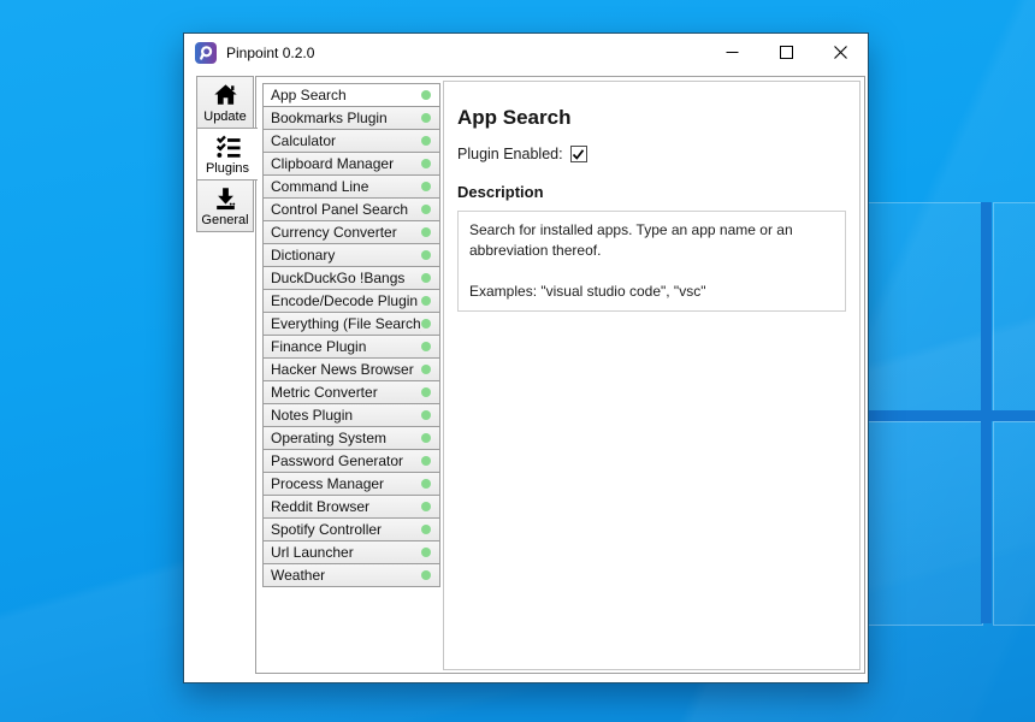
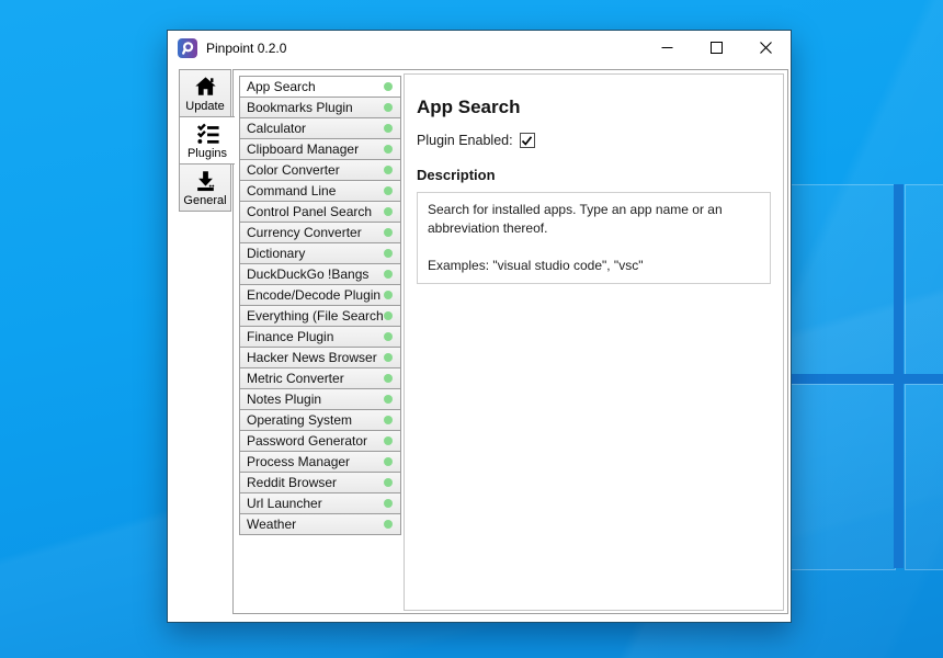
  Pinpoint 0.2.0
  Update
  Plugins
  General
  App Search
  Bookmarks Plugin
  Calculator
  Clipboard Manager
+ Color Converter
  Command Line
  Control Panel Search
  Currency Converter
  Dictionary
  DuckDuckGo !Bangs
  Encode/Decode Plugin
  Everything (File Search
  Finance Plugin
  Hacker News Browser
  Metric Converter
  Notes Plugin
  Operating System
  Password Generator
  Process Manager
  Reddit Browser
- Spotify Controller
  Url Launcher
  Weather
  App Search
  Plugin Enabled:
  Description
  Search for installed apps. Type an app name or an abbreviation thereof.
  Examples: "visual studio code", "vsc"
